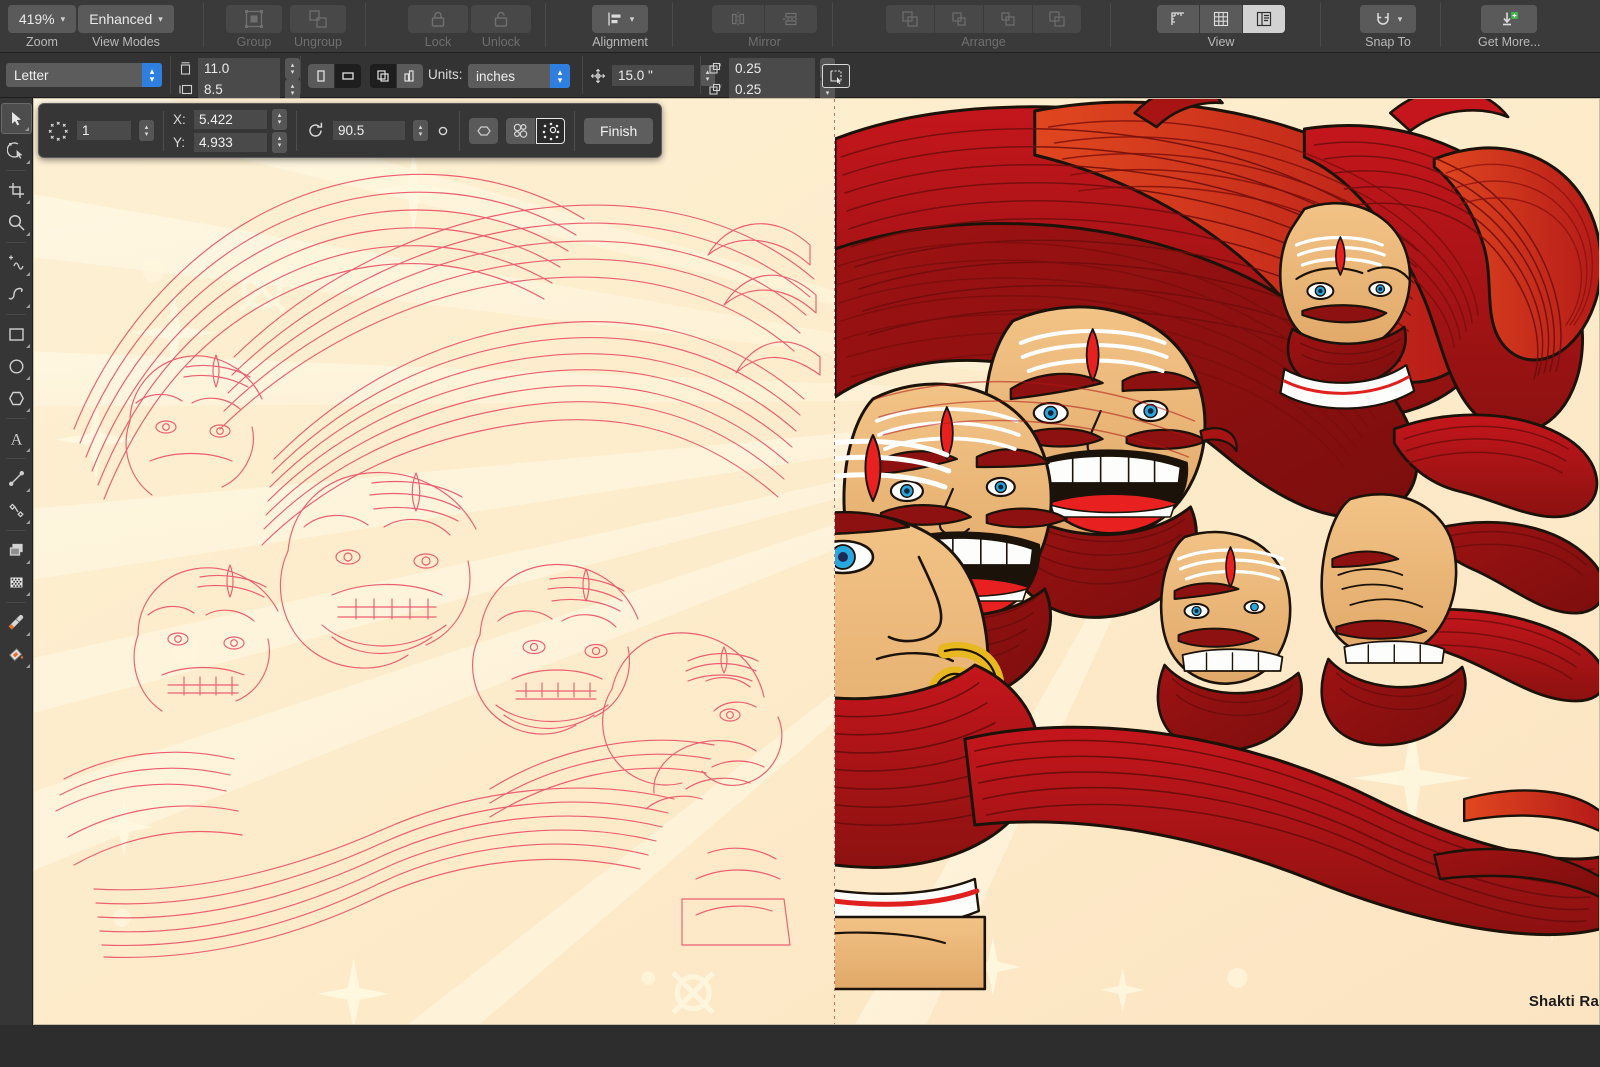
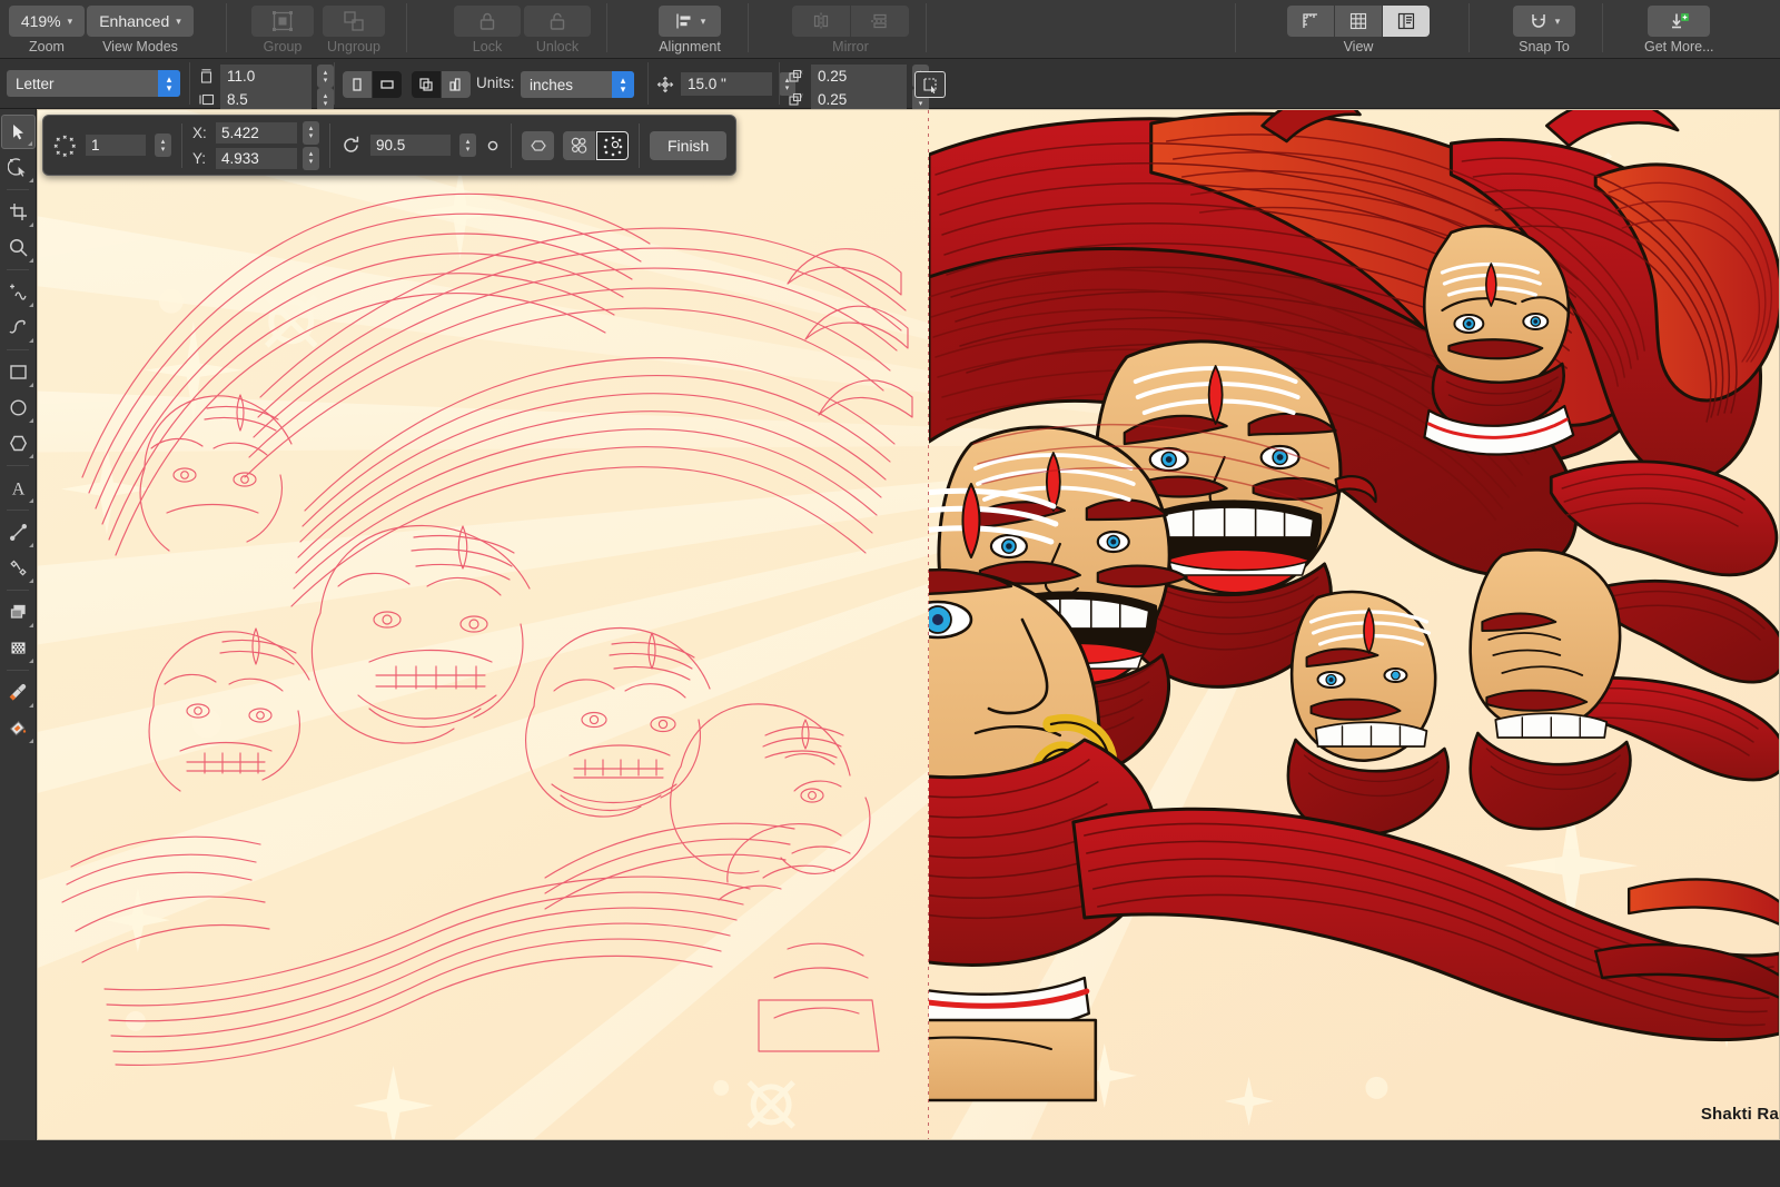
  419%
  ▾
  Zoom
  Enhanced
  ▾
  View Modes
  Group
  Ungroup
  Lock
  Unlock
  ▾
  Alignment
  Mirror
- Arrange
  View
  ▾
  Snap To
  Get More...
  Letter
  ▴
  ▾
  11.0
  8.5
  Units:
  inches
  ▴
  ▾
  15.0 "
  0.25
  0.25
  A
  Shakti Ra
  1
  X:
  5.422
  Y:
  4.933
  90.5
  Finish
